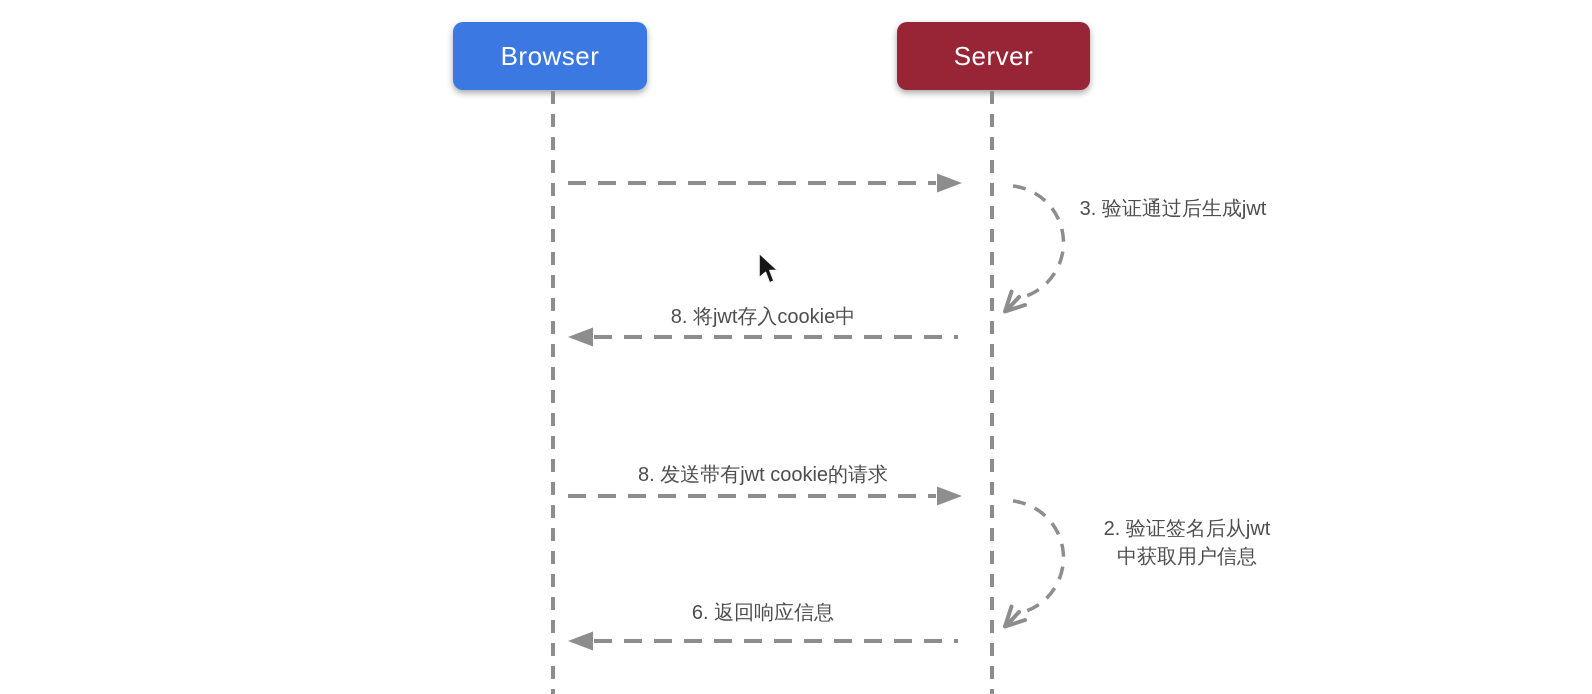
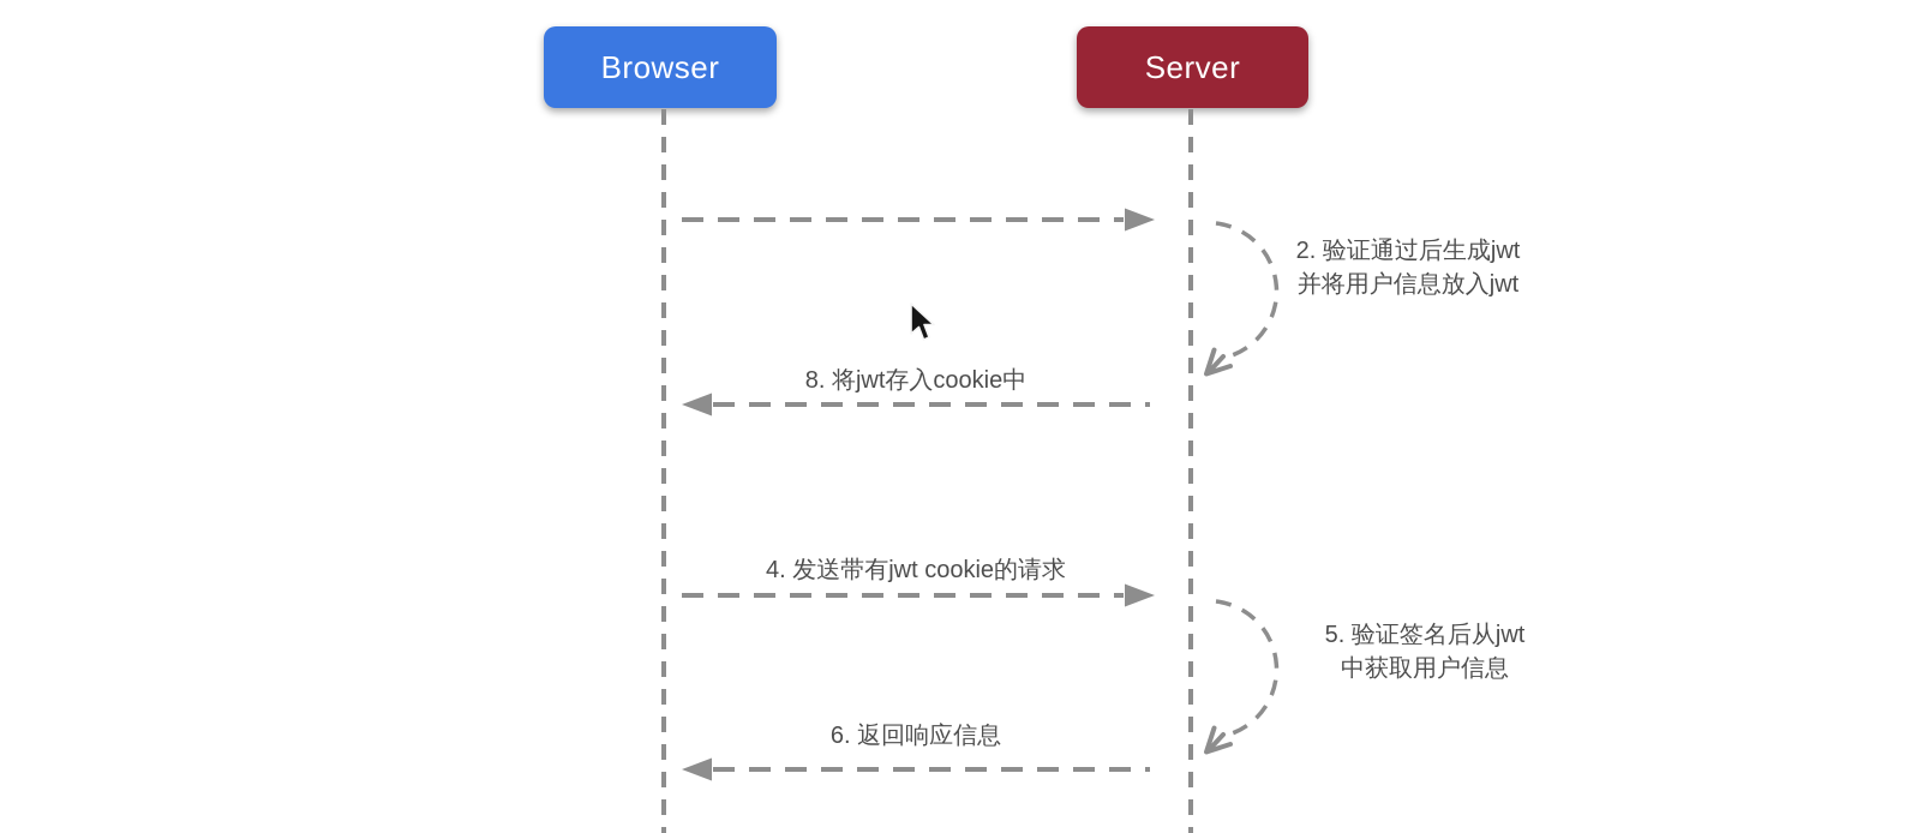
  Browser
  Server
- 3. 验证通过后生成jwt
+ 2. 验证通过后生成jwt
+ 并将用户信息放入jwt
  8. 将jwt存入cookie中
- 8. 发送带有jwt cookie的请求
+ 4. 发送带有jwt cookie的请求
- 2. 验证签名后从jwt
+ 5. 验证签名后从jwt
  中获取用户信息
  6. 返回响应信息
